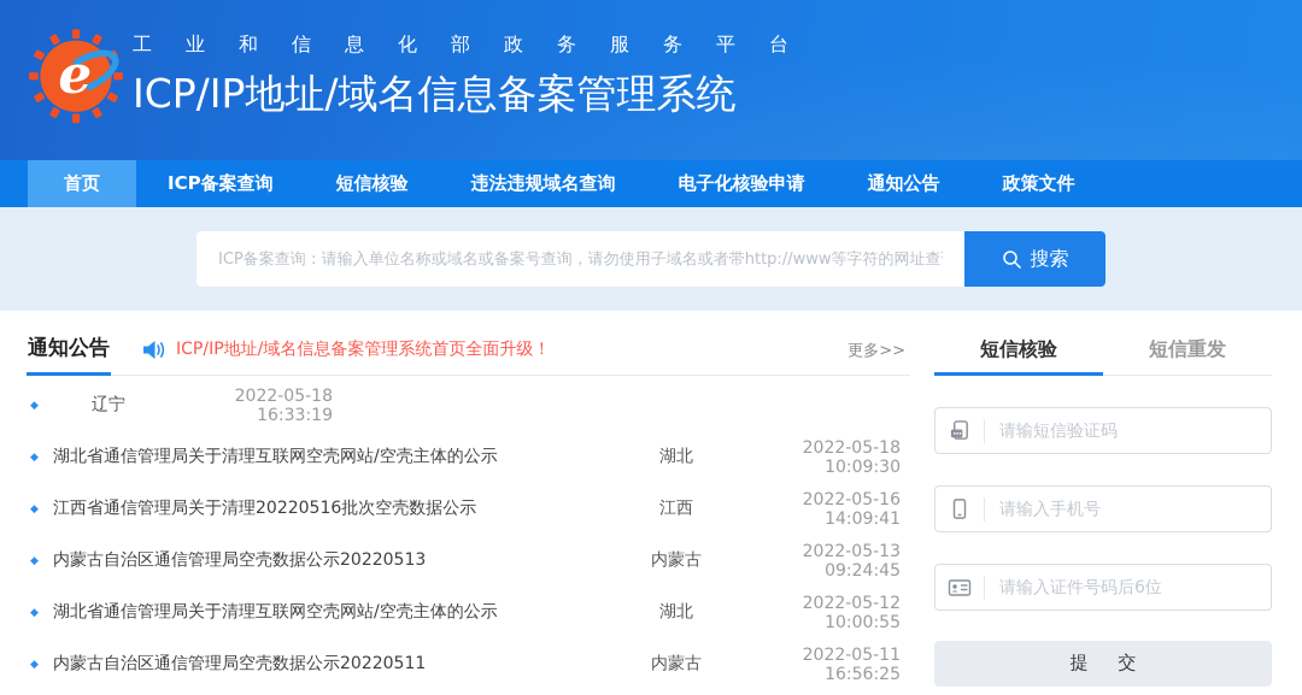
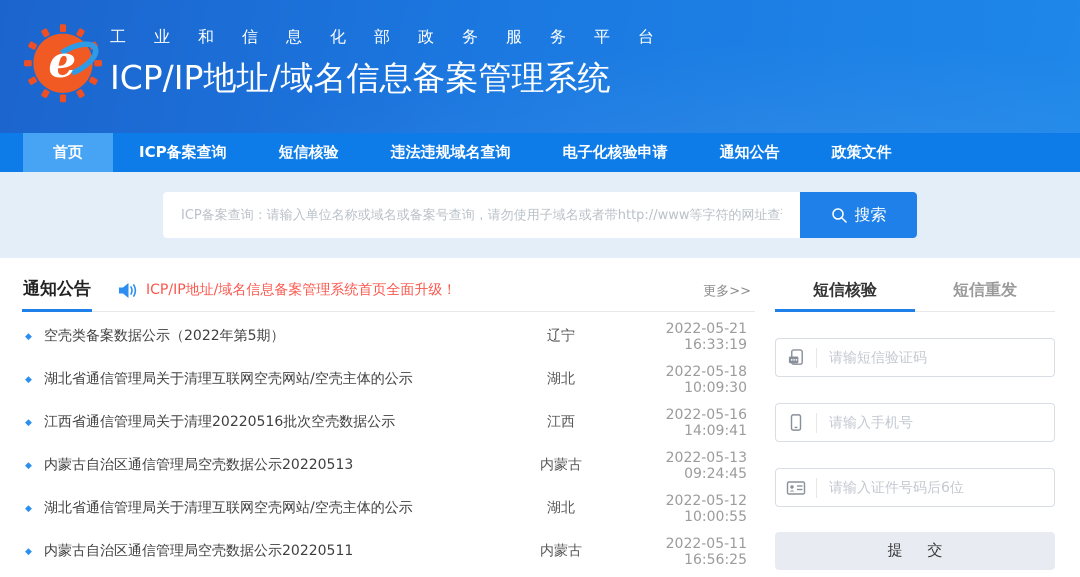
  e
  工业和信息化部政务服务平台
  ICP/IP地址/域名信息备案管理系统
  首页
  ICP备案查询
  短信核验
  违法违规域名查询
  电子化核验申请
  通知公告
  政策文件
  ICP备案查询：请输入单位名称或域名或备案号查询，请勿使用子域名或者带http://www等字符的网址查
  搜索
  通知公告
  ICP/IP地址/域名信息备案管理系统首页全面升级！
  更多>>
  ◆
+ 空壳类备案数据公示（2022年第5期）
  辽宁
- 2022-05-18 16:33:19
+ 2022-05-21 16:33:19
  ◆
  湖北省通信管理局关于清理互联网空壳网站/空壳主体的公示
  湖北
  2022-05-18 10:09:30
  ◆
  江西省通信管理局关于清理20220516批次空壳数据公示
  江西
  2022-05-16 14:09:41
  ◆
  内蒙古自治区通信管理局空壳数据公示20220513
  内蒙古
  2022-05-13 09:24:45
  ◆
  湖北省通信管理局关于清理互联网空壳网站/空壳主体的公示
  湖北
  2022-05-12 10:00:55
  ◆
  内蒙古自治区通信管理局空壳数据公示20220511
  内蒙古
  2022-05-11 16:56:25
  短信核验
  短信重发
  请输短信验证码
  请输入手机号
  请输入证件号码后6位
  提 交
